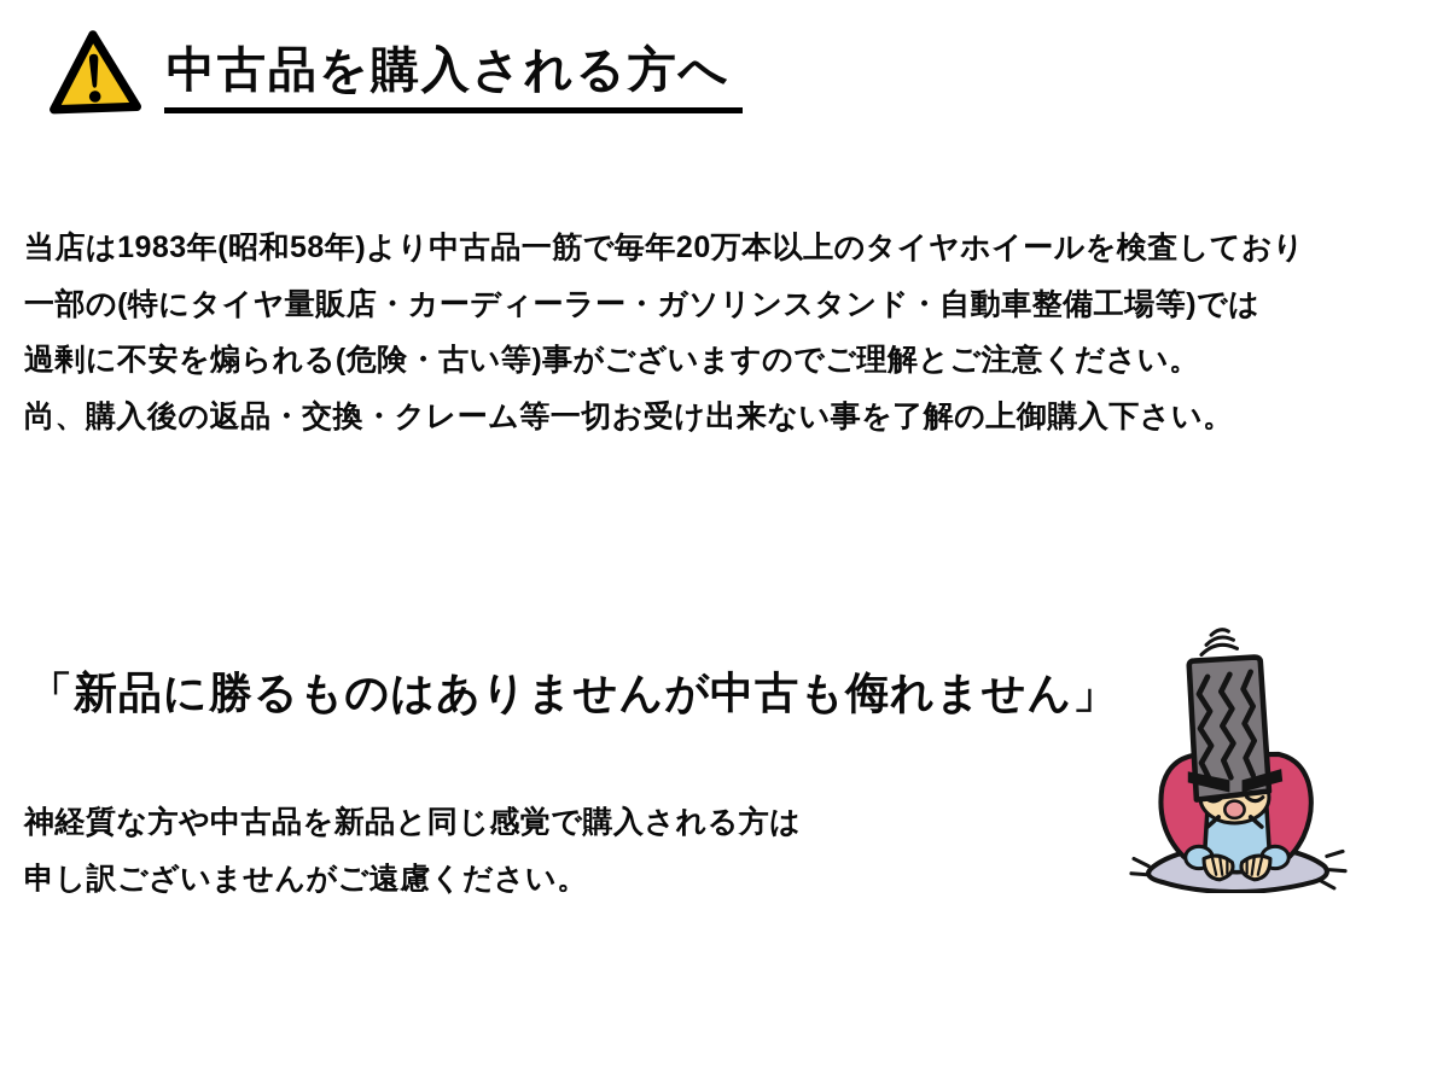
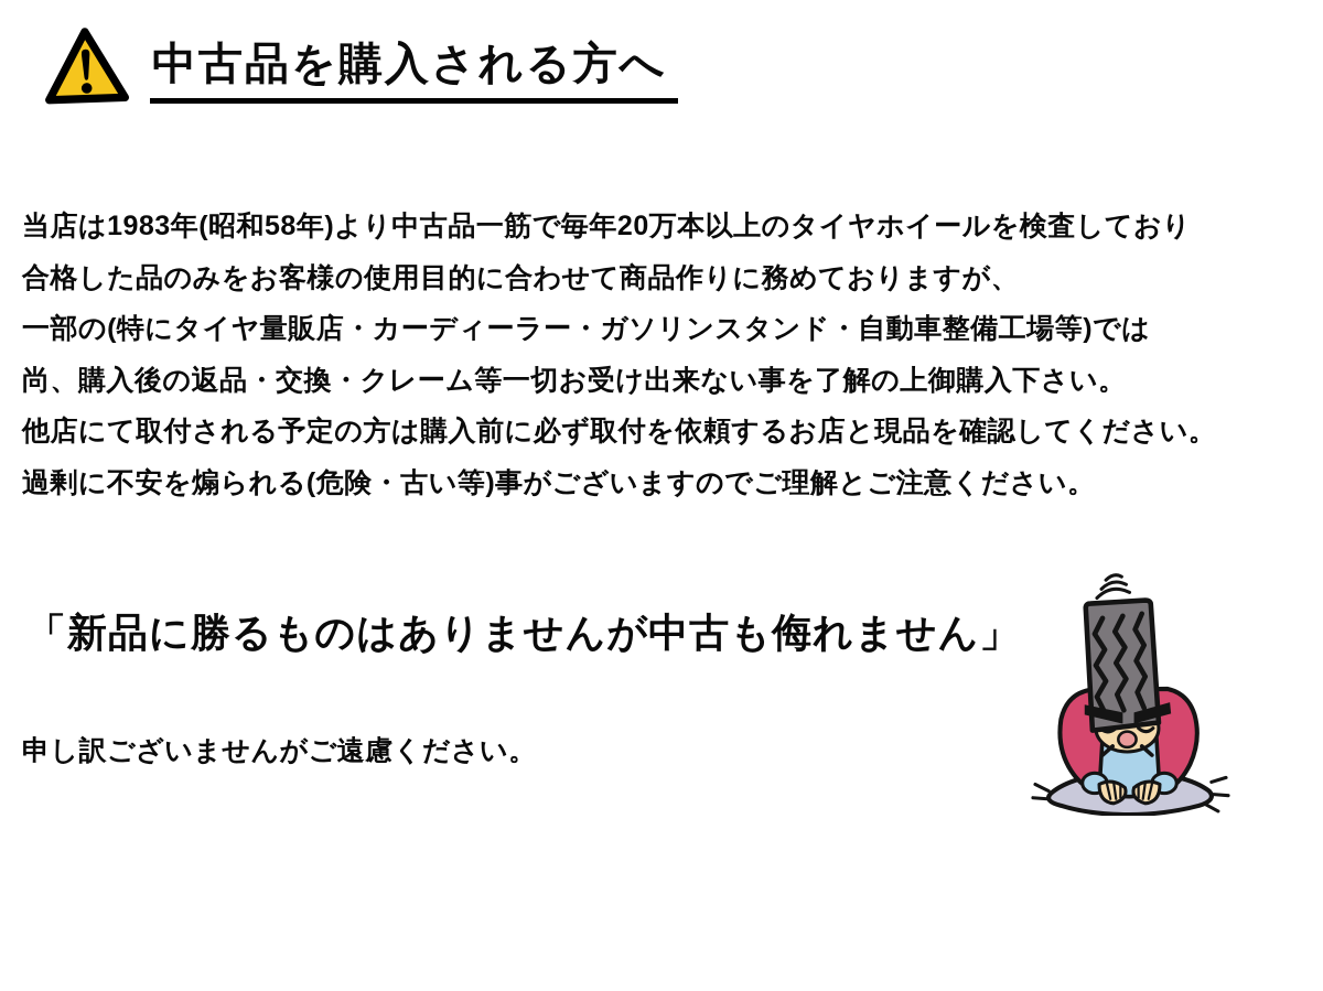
  中古品を購入される方へ
  当店は1983年(昭和58年)より中古品一筋で毎年20万本以上のタイヤホイールを検査しており
+ 合格した品のみをお客様の使用目的に合わせて商品作りに務めておりますが、
  一部の(特にタイヤ量販店・カーディーラー・ガソリンスタンド・自動車整備工場等)では
- 過剰に不安を煽られる(危険・古い等)事がございますのでご理解とご注意ください。
+ 尚、購入後の返品・交換・クレーム等一切お受け出来ない事を了解の上御購入下さい。
+ 他店にて取付される予定の方は購入前に必ず取付を依頼するお店と現品を確認してください。
- 尚、購入後の返品・交換・クレーム等一切お受け出来ない事を了解の上御購入下さい。
+ 過剰に不安を煽られる(危険・古い等)事がございますのでご理解とご注意ください。
  「新品に勝るものはありませんが中古も侮れません」
- 神経質な方や中古品を新品と同じ感覚で購入される方は
  申し訳ございませんがご遠慮ください。
